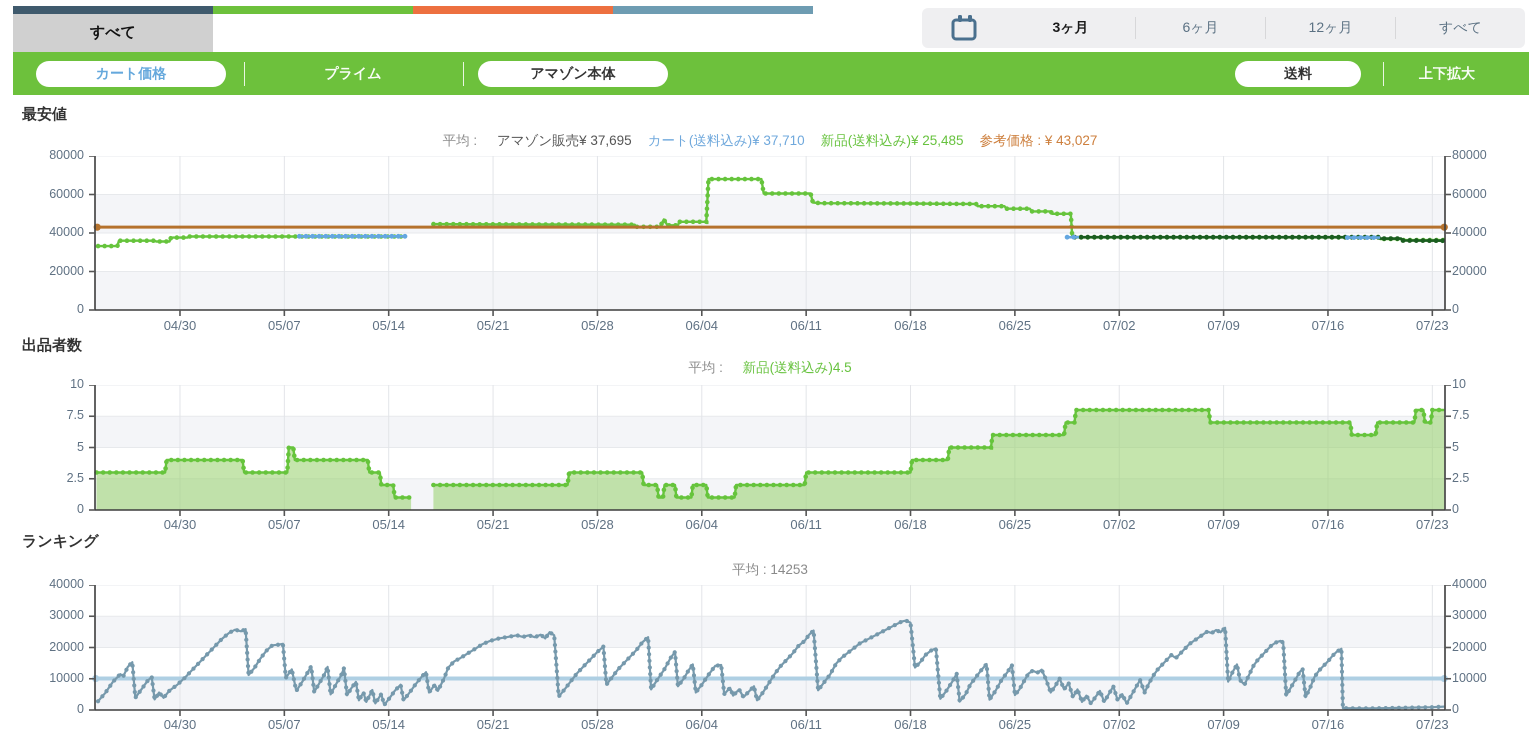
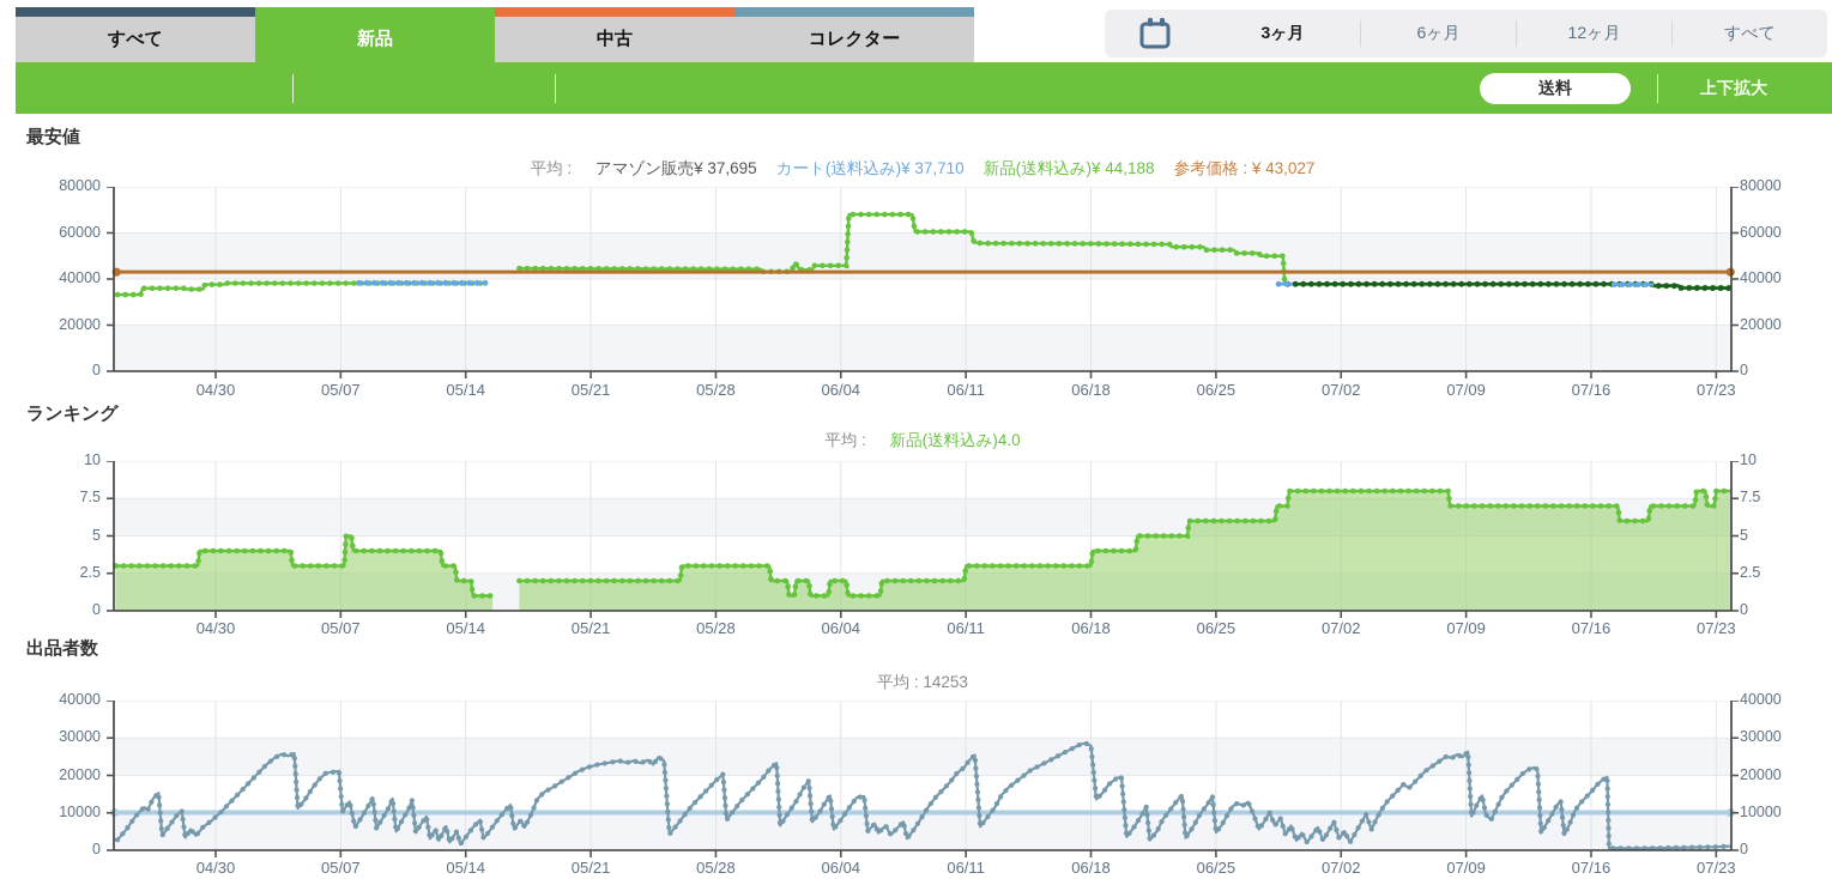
  すべて
+ 新品
+ 中古
+ コレクター
  3ヶ月
  6ヶ月
  12ヶ月
  すべて
- カート価格
- プライム
- アマゾン本体
  送料
  上下拡大
  最安値
- 平均 : アマゾン販売¥ 37,695 カート(送料込み)¥ 37,710 新品(送料込み)¥ 25,485 参考価格 : ¥ 43,027
+ 平均 : アマゾン販売¥ 37,695 カート(送料込み)¥ 37,710 新品(送料込み)¥ 44,188 参考価格 : ¥ 43,027
  0
  0
  20000
  20000
  40000
  40000
  60000
  60000
  80000
  80000
  04/30
  05/07
  05/14
  05/21
  05/28
  06/04
  06/11
  06/18
  06/25
  07/02
  07/09
  07/16
  07/23
- 出品者数
+ ランキング
- 平均 : 新品(送料込み)4.5
+ 平均 : 新品(送料込み)4.0
  0
  0
  2.5
  2.5
  5
  5
  7.5
  7.5
  10
  10
  04/30
  05/07
  05/14
  05/21
  05/28
  06/04
  06/11
  06/18
  06/25
  07/02
  07/09
  07/16
  07/23
- ランキング
+ 出品者数
  平均 : 14253
  0
  0
  10000
  10000
  20000
  20000
  30000
  30000
  40000
  40000
  04/30
  05/07
  05/14
  05/21
  05/28
  06/04
  06/11
  06/18
  06/25
  07/02
  07/09
  07/16
  07/23
